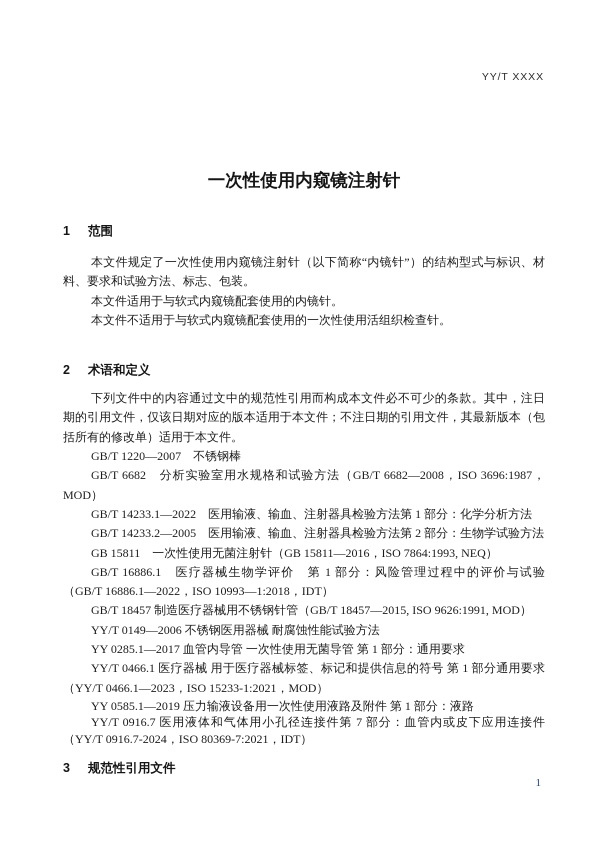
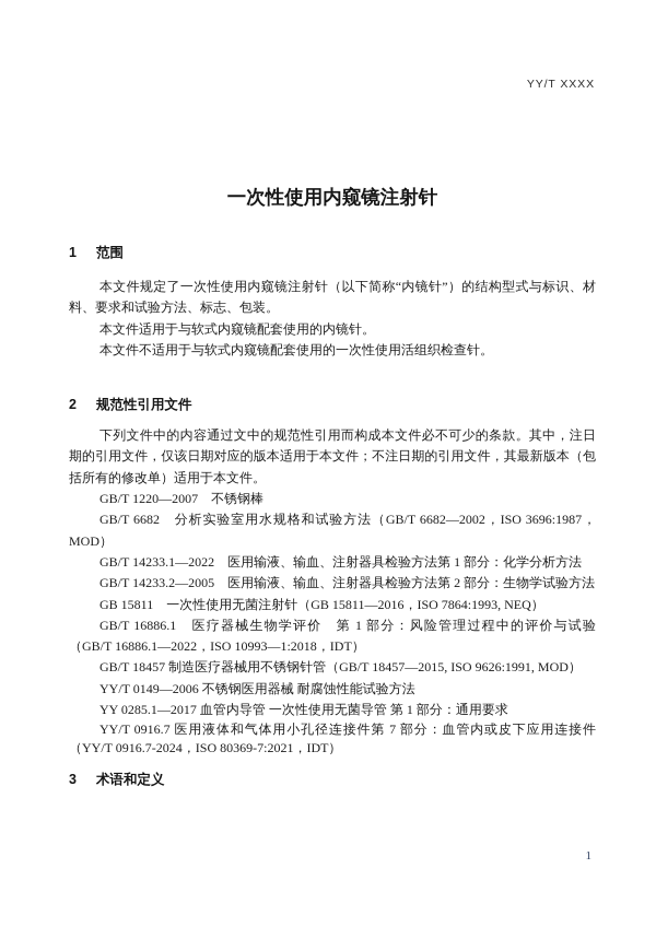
  YY/T XXXX
  一次性使用内窥镜注射针
  1
  范围
  本文件规定了一次性使用内窥镜注射针（以下简称“内镜针”）的结构型式与标识、材料、要求和试验方法、标志、包装。
  本文件适用于与软式内窥镜配套使用的内镜针。
  本文件不适用于与软式内窥镜配套使用的一次性使用活组织检查针。
  2
- 术语和定义
+ 规范性引用文件
  下列文件中的内容通过文中的规范性引用而构成本文件必不可少的条款。其中，注日期的引用文件，仅该日期对应的版本适用于本文件；不注日期的引用文件，其最新版本（包括所有的修改单）适用于本文件。
  GB/T 1220—2007 不锈钢棒
- GB/T 6682 分析实验室用水规格和试验方法（GB/T 6682—2008，ISO 3696:1987，MOD）
+ GB/T 6682 分析实验室用水规格和试验方法（GB/T 6682—2002，ISO 3696:1987，MOD）
  GB/T 14233.1—2022 医用输液、输血、注射器具检验方法第 1 部分：化学分析方法
  GB/T 14233.2—2005 医用输液、输血、注射器具检验方法第 2 部分：生物学试验方法
  GB 15811 一次性使用无菌注射针（GB 15811—2016，ISO 7864:1993, NEQ）
  GB/T 16886.1 医疗器械生物学评价 第 1 部分：风险管理过程中的评价与试验（GB/T 16886.1—2022，ISO 10993—1:2018，IDT）
  GB/T 18457 制造医疗器械用不锈钢针管（GB/T 18457—2015, ISO 9626:1991, MOD）
  YY/T 0149—2006 不锈钢医用器械 耐腐蚀性能试验方法
  YY 0285.1—2017 血管内导管 一次性使用无菌导管 第 1 部分：通用要求
- YY/T 0466.1 医疗器械 用于医疗器械标签、标记和提供信息的符号 第 1 部分通用要求（YY/T 0466.1—2023，ISO 15233-1:2021，MOD）
- YY 0585.1—2019 压力输液设备用一次性使用液路及附件 第 1 部分：液路
  YY/T 0916.7 医用液体和气体用小孔径连接件第 7 部分：血管内或皮下应用连接件 （YY/T 0916.7-2024，ISO 80369-7:2021，IDT）
  3
- 规范性引用文件
+ 术语和定义
  1
